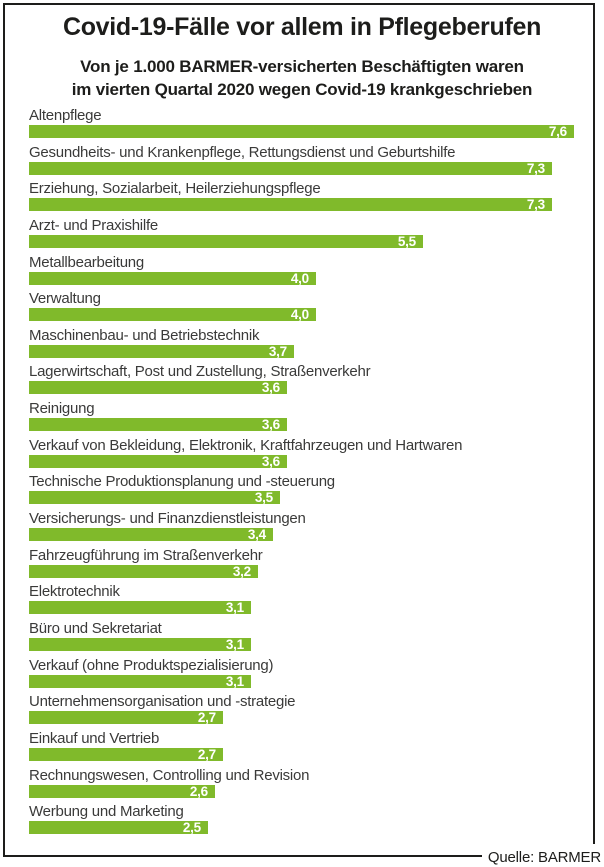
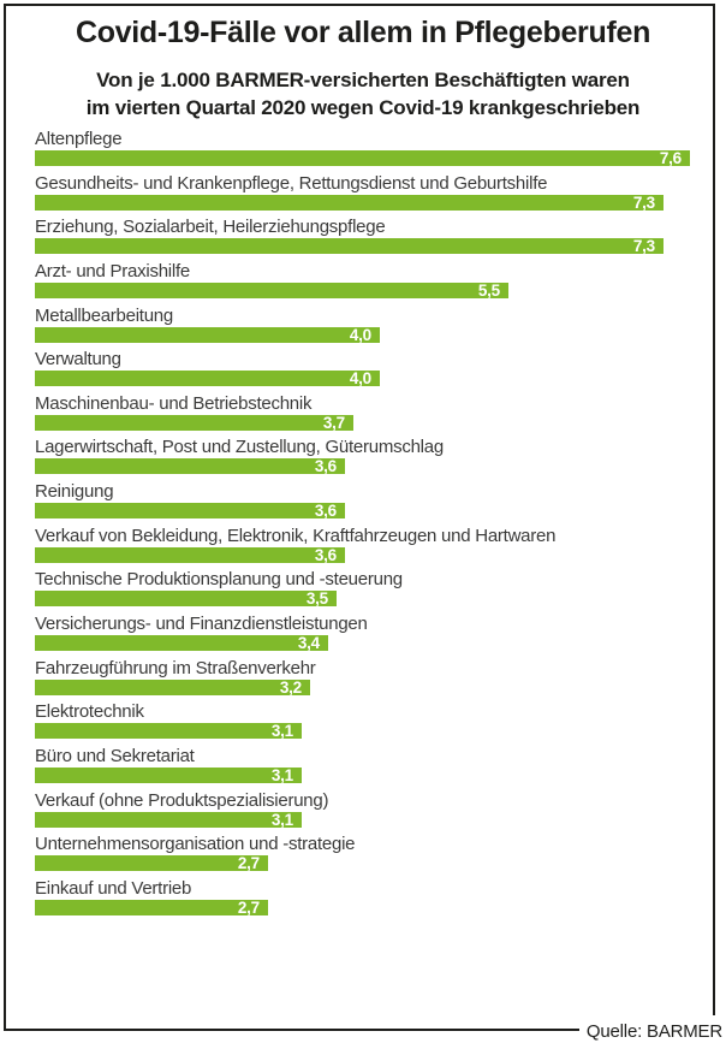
  Covid-19-Fälle vor allem in Pflegeberufen
  Von je 1.000 BARMER-versicherten Beschäftigten waren
  im vierten Quartal 2020 wegen Covid-19 krankgeschrieben
  Altenpflege
  7,6
  Gesundheits- und Krankenpflege, Rettungsdienst und Geburtshilfe
  7,3
  Erziehung, Sozialarbeit, Heilerziehungspflege
  7,3
  Arzt- und Praxishilfe
  5,5
  Metallbearbeitung
  4,0
  Verwaltung
  4,0
  Maschinenbau- und Betriebstechnik
  3,7
- Lagerwirtschaft, Post und Zustellung, Straßenverkehr
+ Lagerwirtschaft, Post und Zustellung, Güterumschlag
  3,6
  Reinigung
  3,6
  Verkauf von Bekleidung, Elektronik, Kraftfahrzeugen und Hartwaren
  3,6
  Technische Produktionsplanung und -steuerung
  3,5
  Versicherungs- und Finanzdienstleistungen
  3,4
  Fahrzeugführung im Straßenverkehr
  3,2
  Elektrotechnik
  3,1
  Büro und Sekretariat
  3,1
  Verkauf (ohne Produktspezialisierung)
  3,1
  Unternehmensorganisation und -strategie
  2,7
  Einkauf und Vertrieb
  2,7
- Rechnungswesen, Controlling und Revision
- 2,6
- Werbung und Marketing
- 2,5
  Quelle: BARMER
